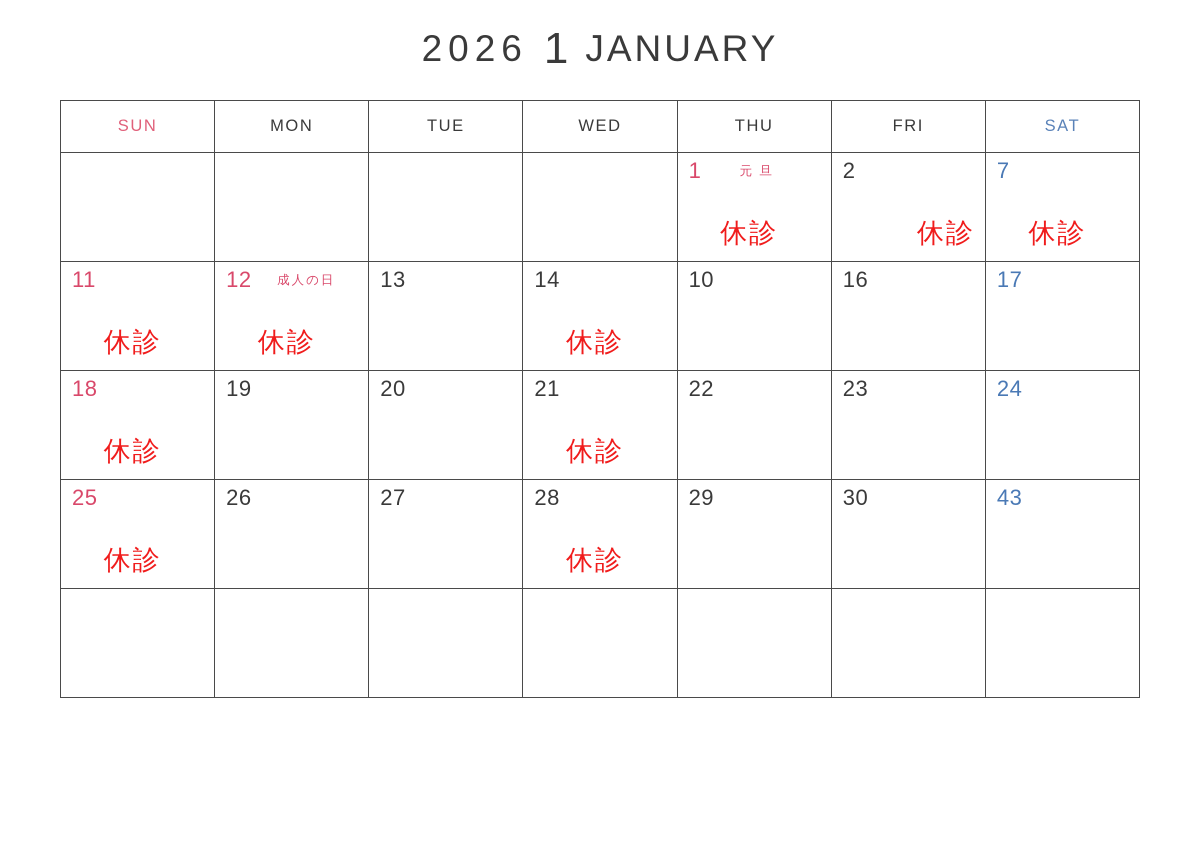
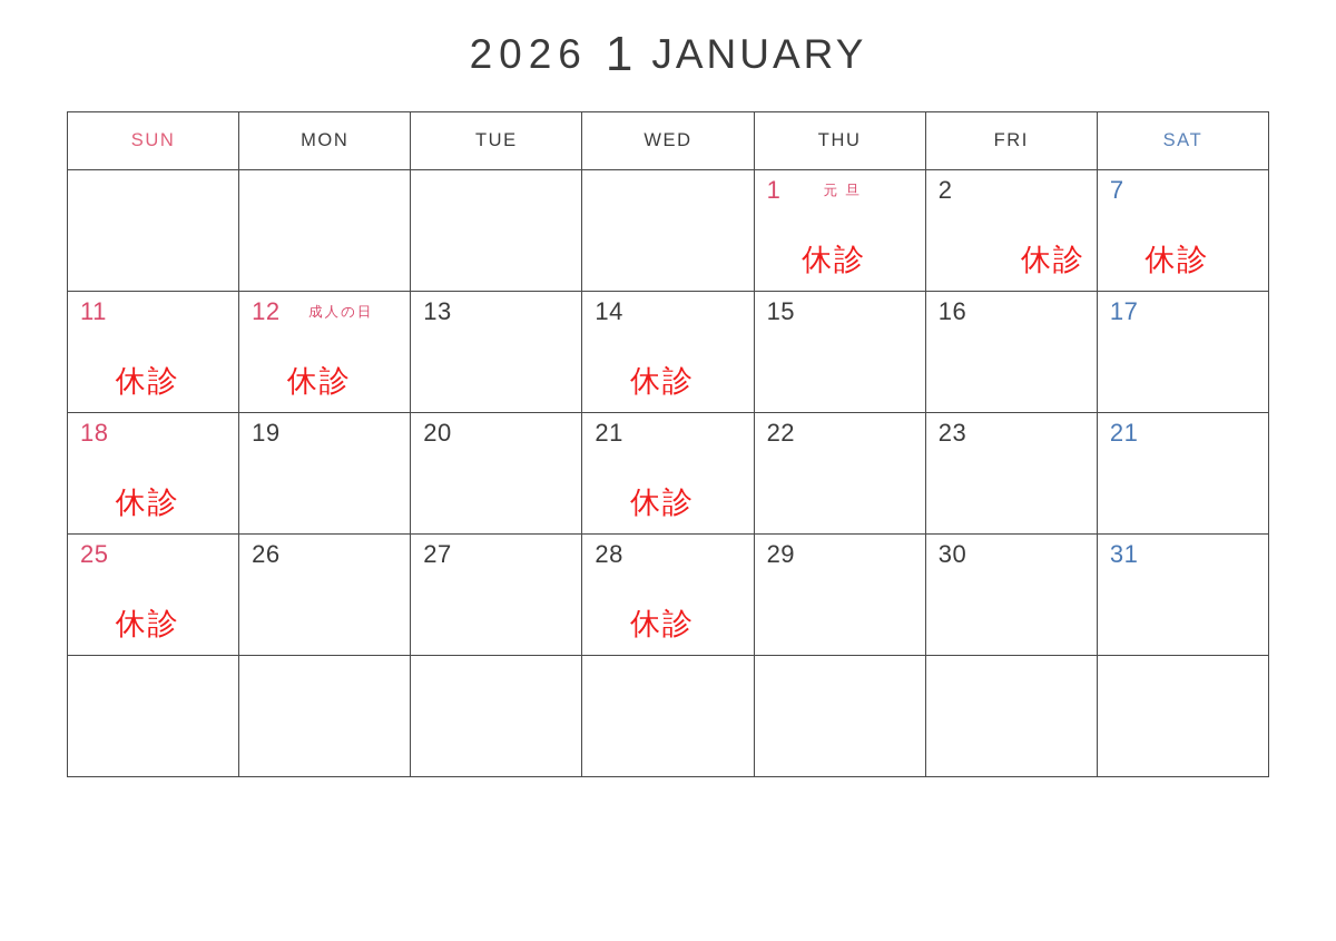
  2026 1 JANUARY
  SUN	MON	TUE	WED	THU	FRI	SAT
  				1 元 旦休診	2休診	7休診
- 11休診	12 成人の日休診	13	14休診	10	16	17
+ 11休診	12 成人の日休診	13	14休診	15	16	17
- 18休診	19	20	21休診	22	23	24
+ 18休診	19	20	21休診	22	23	21
- 25休診	26	27	28休診	29	30	43
+ 25休診	26	27	28休診	29	30	31
